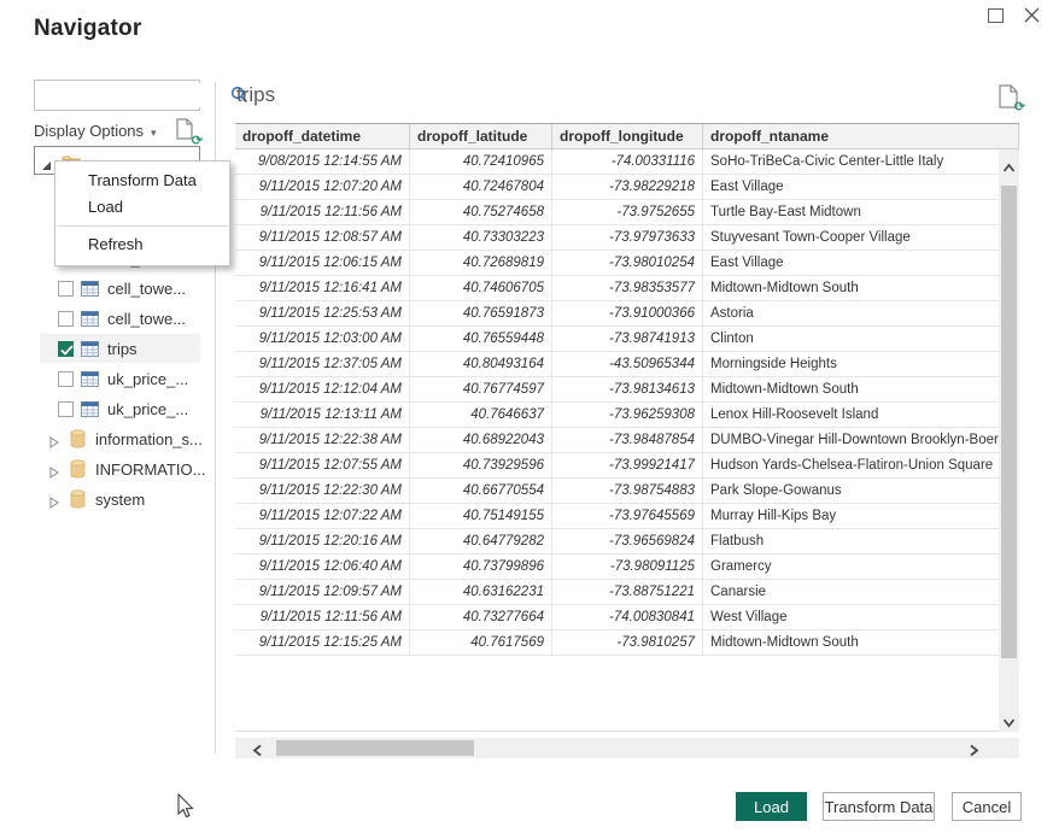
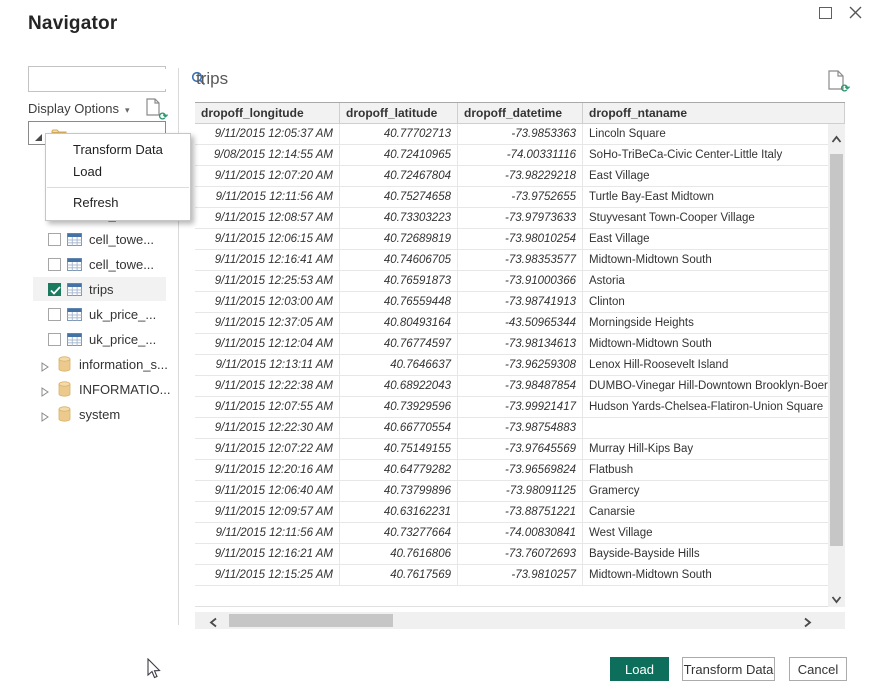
  Navigator
  Display Options ▾
  ⟳
  cell_towe...
  cell_towe...
  trips
  uk_price_...
  uk_price_...
  information_s...
  INFORMATIO...
  system
  trips
  ⟳
- dropoff_datetime
+ dropoff_longitude
  dropoff_latitude
- dropoff_longitude
+ dropoff_datetime
  dropoff_ntaname
+ 9/11/2015 12:05:37 AM
+ 40.77702713
+ -73.9853363
+ Lincoln Square
  9/08/2015 12:14:55 AM
  40.72410965
  -74.00331116
  SoHo-TriBeCa-Civic Center-Little Italy
  9/11/2015 12:07:20 AM
  40.72467804
  -73.98229218
  East Village
  9/11/2015 12:11:56 AM
  40.75274658
  -73.9752655
  Turtle Bay-East Midtown
  9/11/2015 12:08:57 AM
  40.73303223
  -73.97973633
  Stuyvesant Town-Cooper Village
  9/11/2015 12:06:15 AM
  40.72689819
  -73.98010254
  East Village
  9/11/2015 12:16:41 AM
  40.74606705
  -73.98353577
  Midtown-Midtown South
  9/11/2015 12:25:53 AM
  40.76591873
  -73.91000366
  Astoria
  9/11/2015 12:03:00 AM
  40.76559448
  -73.98741913
  Clinton
  9/11/2015 12:37:05 AM
  40.80493164
  -43.50965344
  Morningside Heights
  9/11/2015 12:12:04 AM
  40.76774597
  -73.98134613
  Midtown-Midtown South
  9/11/2015 12:13:11 AM
  40.7646637
  -73.96259308
  Lenox Hill-Roosevelt Island
  9/11/2015 12:22:38 AM
  40.68922043
  -73.98487854
  DUMBO-Vinegar Hill-Downtown Brooklyn-Boer
  9/11/2015 12:07:55 AM
  40.73929596
  -73.99921417
  Hudson Yards-Chelsea-Flatiron-Union Square
  9/11/2015 12:22:30 AM
  40.66770554
  -73.98754883
- Park Slope-Gowanus
  9/11/2015 12:07:22 AM
  40.75149155
  -73.97645569
  Murray Hill-Kips Bay
  9/11/2015 12:20:16 AM
  40.64779282
  -73.96569824
  Flatbush
  9/11/2015 12:06:40 AM
  40.73799896
  -73.98091125
  Gramercy
  9/11/2015 12:09:57 AM
  40.63162231
  -73.88751221
  Canarsie
  9/11/2015 12:11:56 AM
  40.73277664
  -74.00830841
  West Village
+ 9/11/2015 12:16:21 AM
+ 40.7616806
+ -73.76072693
+ Bayside-Bayside Hills
  9/11/2015 12:15:25 AM
  40.7617569
  -73.9810257
  Midtown-Midtown South
  Transform Data
  Load
  Refresh
  Load
  Transform Data
  Cancel
